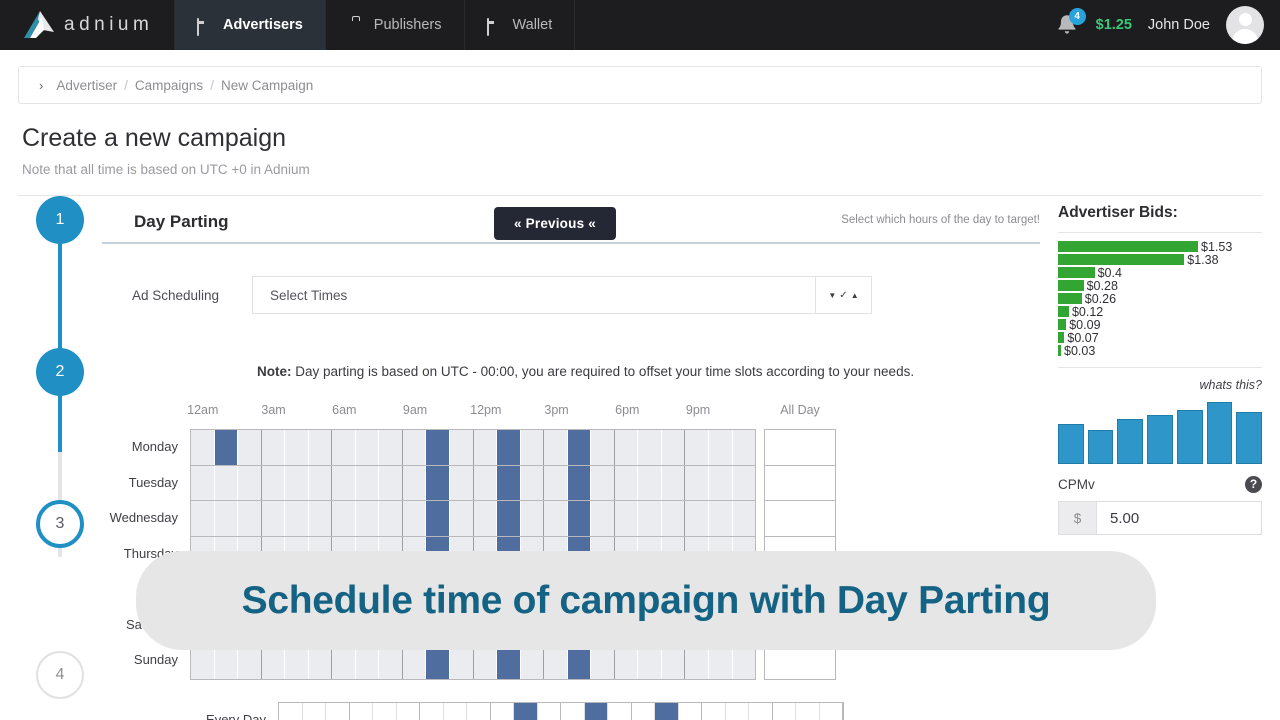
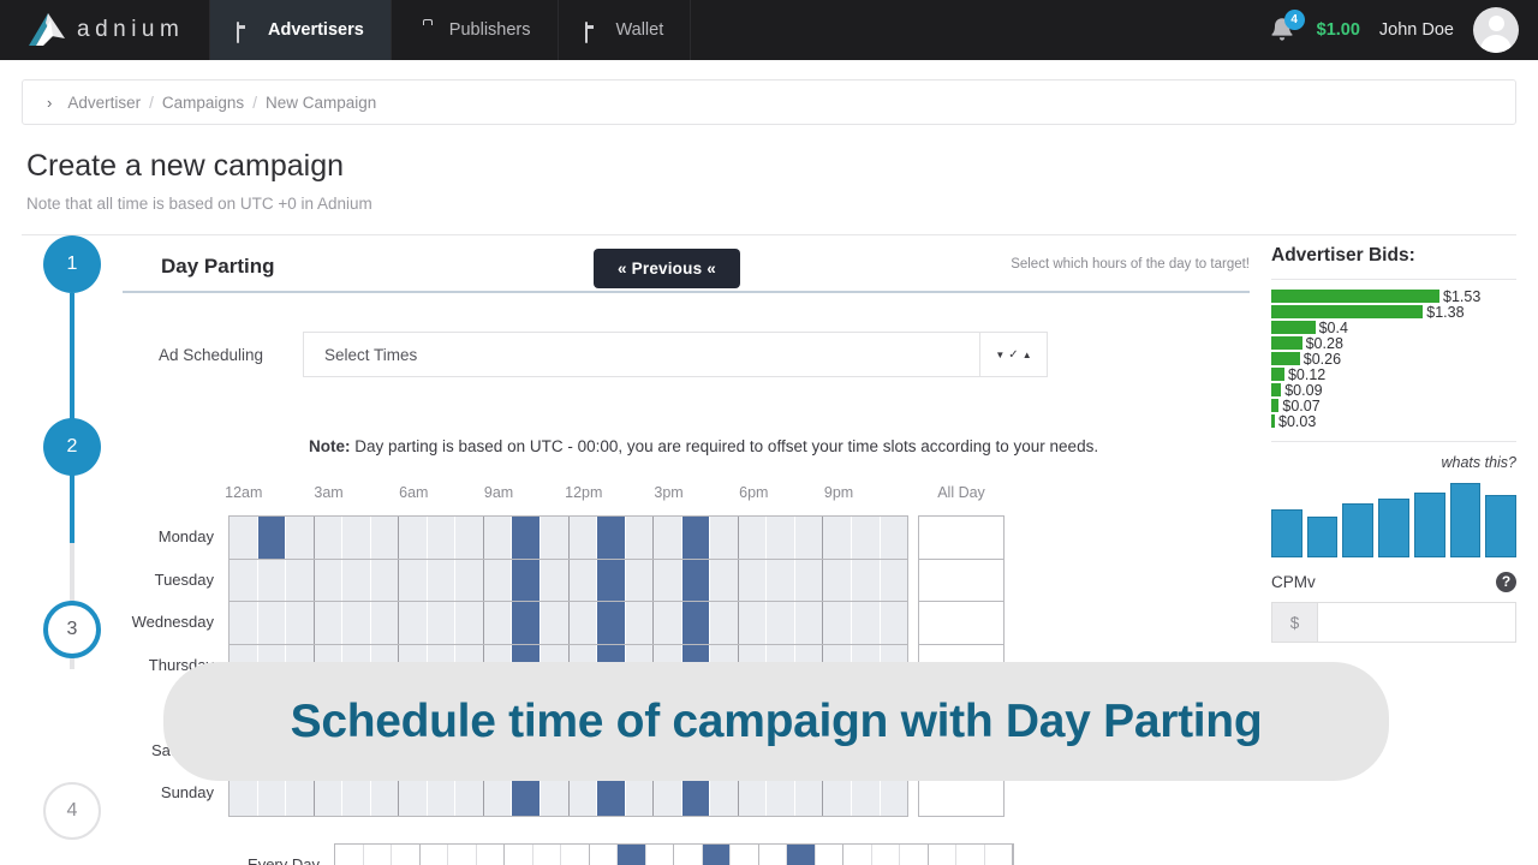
  adnium
  Advertisers
  Publishers
  Wallet
  4
- $1.25
+ $1.00
  John Doe
  ›
  Advertiser
  /
  Campaigns
  /
  New Campaign
  Create a new campaign
  Note that all time is based on UTC +0 in Adnium
  1
  2
  3
  4
  Day Parting
  « Previous «
  Select which hours of the day to target!
  Ad Scheduling
  Select Times
  ▼
  ✓
  ▲
  Note: Day parting is based on UTC - 00:00, you are required to offset your time slots according to your needs.
  12am
  3am
  6am
  9am
  12pm
  3pm
  6pm
  9pm
  All Day
  Monday
  Tuesday
  Wednesday
  Thursd
  Sunday
  Every Day
  Advertiser Bids:
  $1.53
  $1.38
  $0.4
  $0.28
  $0.26
  $0.12
  $0.09
  $0.07
  $0.03
  whats this?
  CPMv
  ?
  $
- 5.00
  Schedule time of campaign with Day Parting
